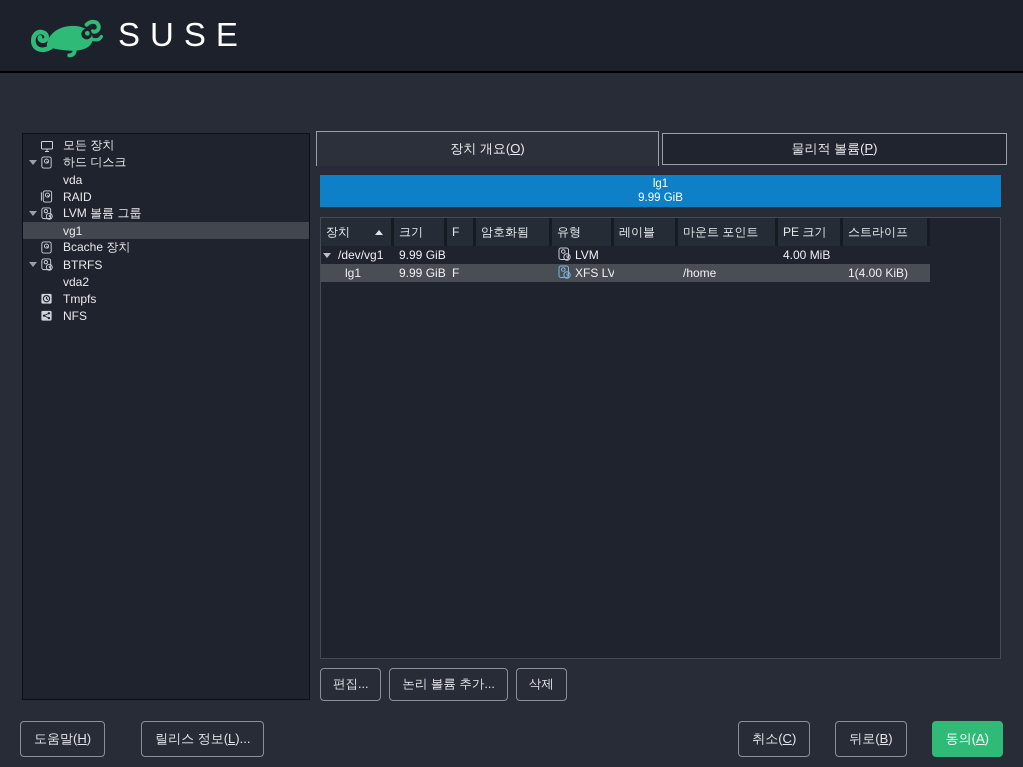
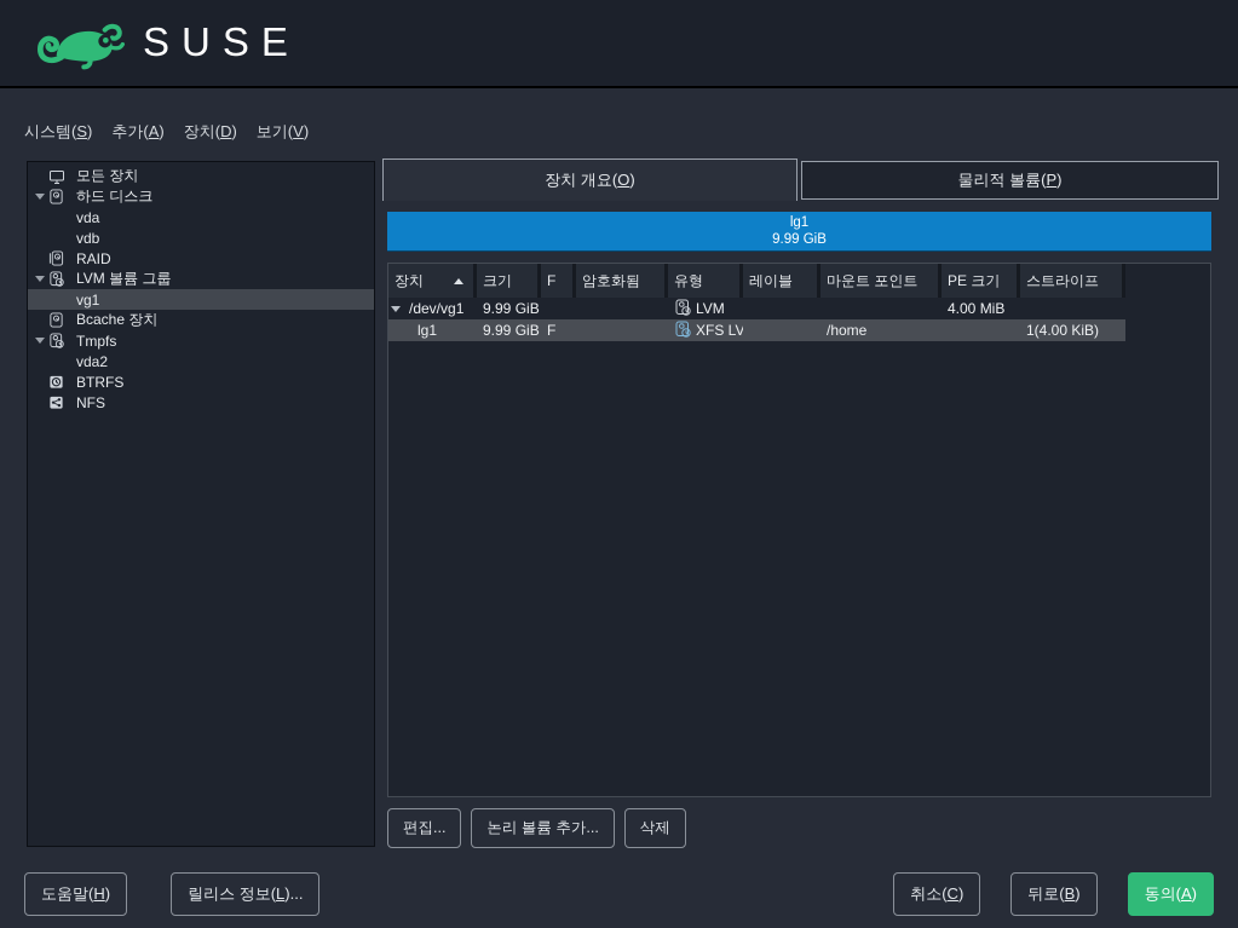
  SUSE
+ 시스템(S)
+ 추가(A)
+ 장치(D)
+ 보기(V)
  모든 장치
  하드 디스크
  vda
+ vdb
  RAID
  LVM 볼륨 그룹
  vg1
  Bcache 장치
- BTRFS
+ Tmpfs
  vda2
- Tmpfs
+ BTRFS
  NFS
  장치 개요(O)
  물리적 볼륨(P)
  lg1
  9.99 GiB
  장치	크기	F	암호화됨	유형	레이블	마운트 포인트	PE 크기	스트라이프
  /dev/vg1	9.99 GiB			LVM			4.00 MiB
  lg1	9.99 GiB	F		XFS LV		/home		1(4.00 KiB)
  편집...
  논리 볼륨 추가...
  삭제
  도움말(H)
  릴리스 정보(L)...
  취소(C)
  뒤로(B)
  동의(A)
